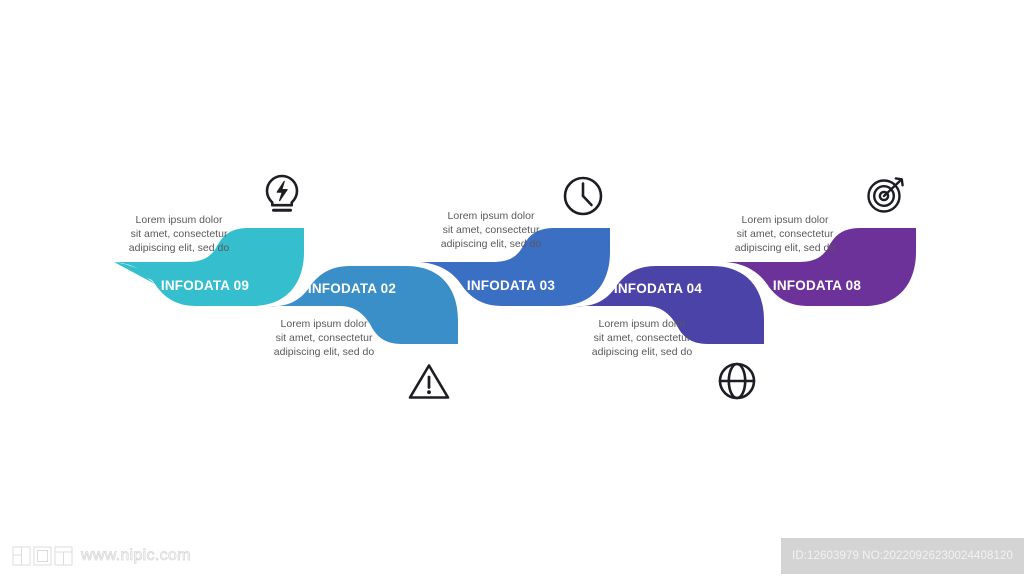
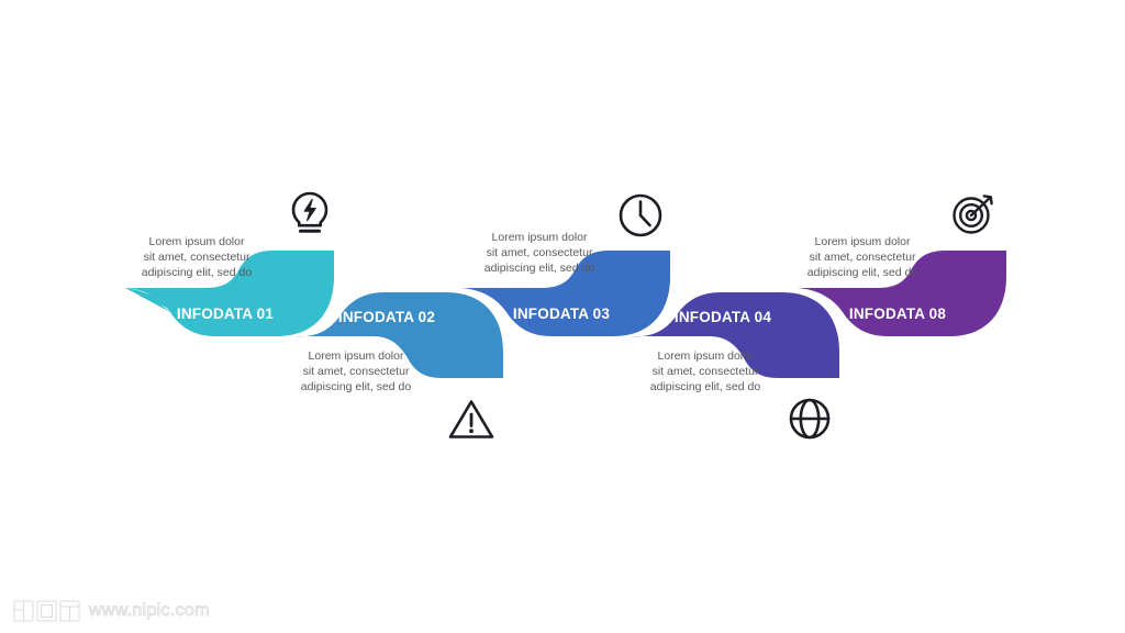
- INFODATA 09
+ INFODATA 01
  INFODATA 02
  INFODATA 03
  INFODATA 04
  INFODATA 08
  Lorem ipsum dolor
  sit amet, consectetur
  adipiscing elit, sed do
  Lorem ipsum dolor
  sit amet, consectetur
  adipiscing elit, sed do
  Lorem ipsum dolor
  sit amet, consectetur
  adipiscing elit, sed do
  Lorem ipsum dolor
  sit amet, consectetur
  adipiscing elit, sed do
  Lorem ipsum dolor
  sit amet, consectetur
  adipiscing elit, sed do
  www.nipic.com
- ID:12603979 NO:20220926230024408120
